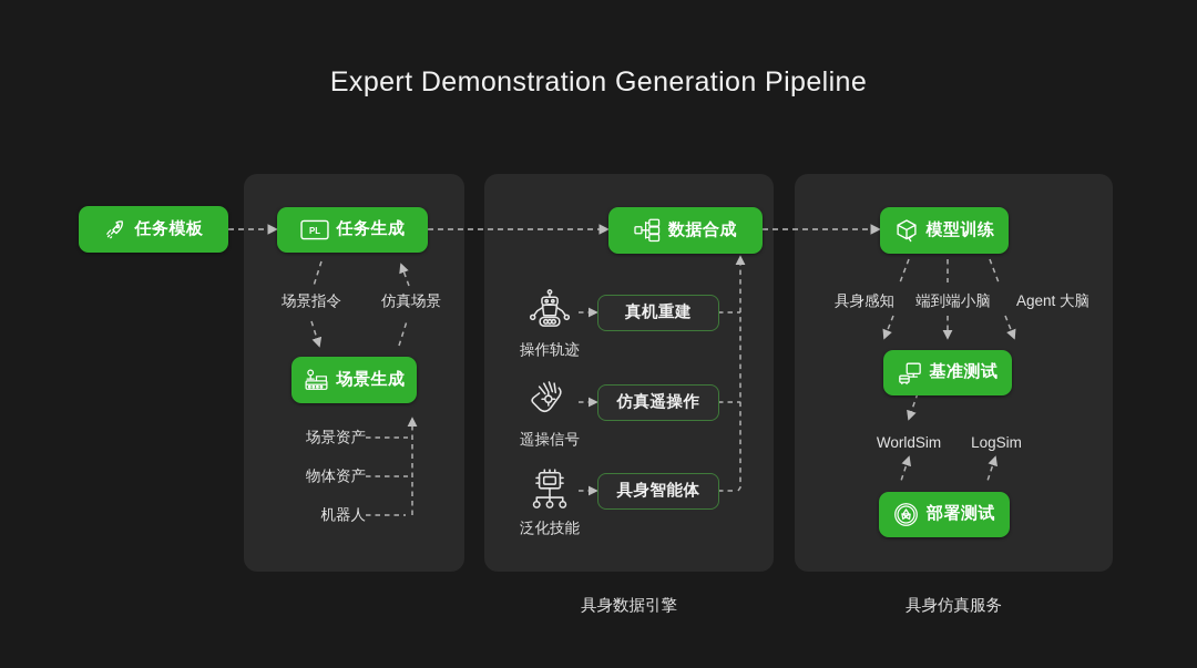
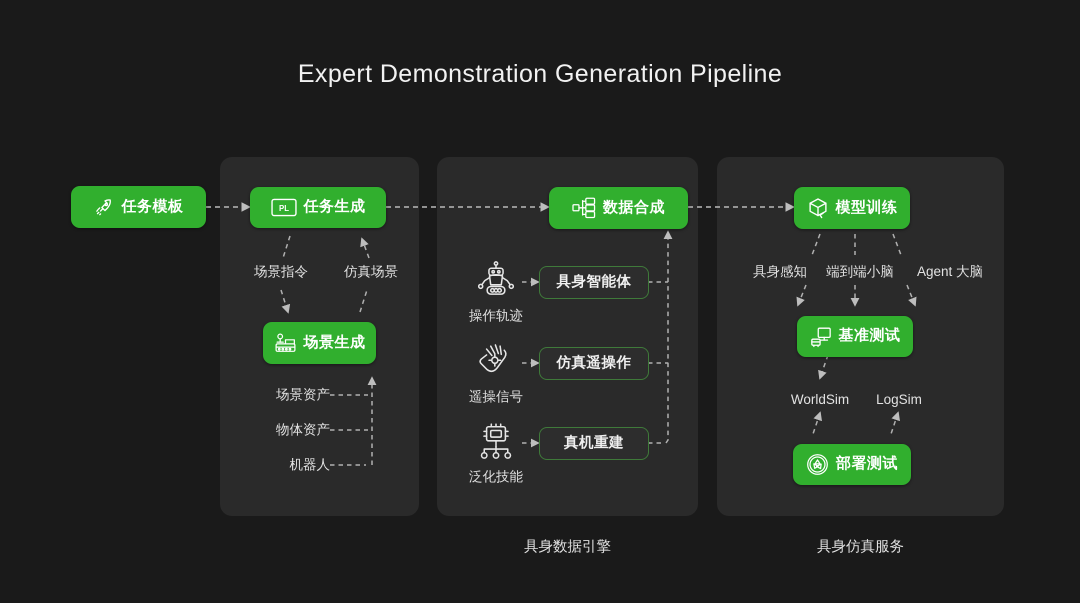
  Expert Demonstration Generation Pipeline
  任务模板
  PL
  任务生成
  场景生成
  场景指令
  仿真场景
  场景资产
  物体资产
  机器人
  数据合成
- 真机重建
+ 具身智能体
  仿真遥操作
- 具身智能体
+ 真机重建
  操作轨迹
  遥操信号
  泛化技能
  模型训练
  基准测试
  部署测试
  具身感知
  端到端小脑
  Agent 大脑
  WorldSim
  LogSim
  具身数据引擎
  具身仿真服务
